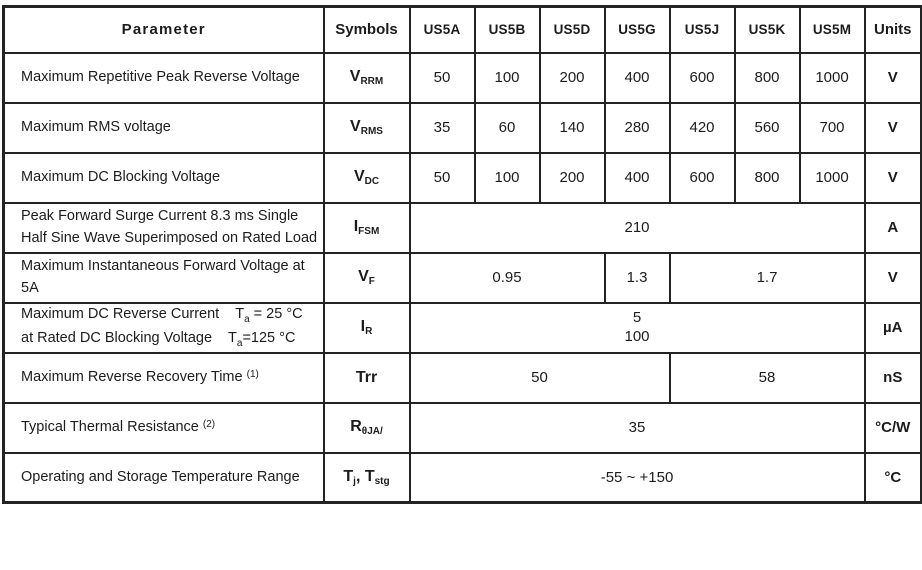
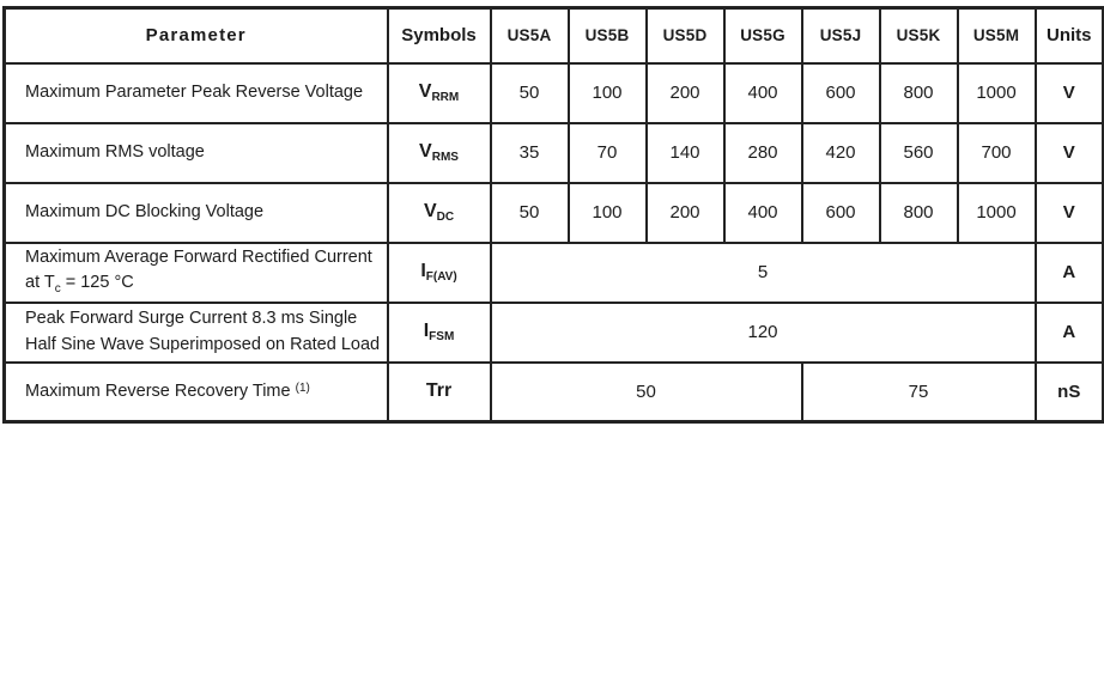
  Parameter	Symbols	US5A	US5B	US5D	US5G	US5J	US5K	US5M	Units
- Maximum Repetitive Peak Reverse Voltage	VRRM	50	100	200	400	600	800	1000	V
+ Maximum Parameter Peak Reverse Voltage	VRRM	50	100	200	400	600	800	1000	V
- Maximum RMS voltage	VRMS	35	60	140	280	420	560	700	V
+ Maximum RMS voltage	VRMS	35	70	140	280	420	560	700	V
  Maximum DC Blocking Voltage	VDC	50	100	200	400	600	800	1000	V
+ Maximum Average Forward Rectified Current at Tc = 125 °C	IF(AV)	5	A
- Peak Forward Surge Current 8.3 ms Single Half Sine Wave Superimposed on Rated Load	IFSM	210	A
+ Peak Forward Surge Current 8.3 ms Single Half Sine Wave Superimposed on Rated Load	IFSM	120	A
- Maximum Instantaneous Forward Voltage at 5A	VF	0.95	1.3	1.7	V
- Maximum DC Reverse Current Ta = 25 °C at Rated DC Blocking Voltage Ta=125 °C	IR	5 100	µA
- Maximum Reverse Recovery Time (1)	Trr	50	58	nS
+ Maximum Reverse Recovery Time (1)	Trr	50	75	nS
- Typical Thermal Resistance (2)	RθJA/	35	°C/W
- Operating and Storage Temperature Range	Tj, Tstg	-55 ~ +150	°C
